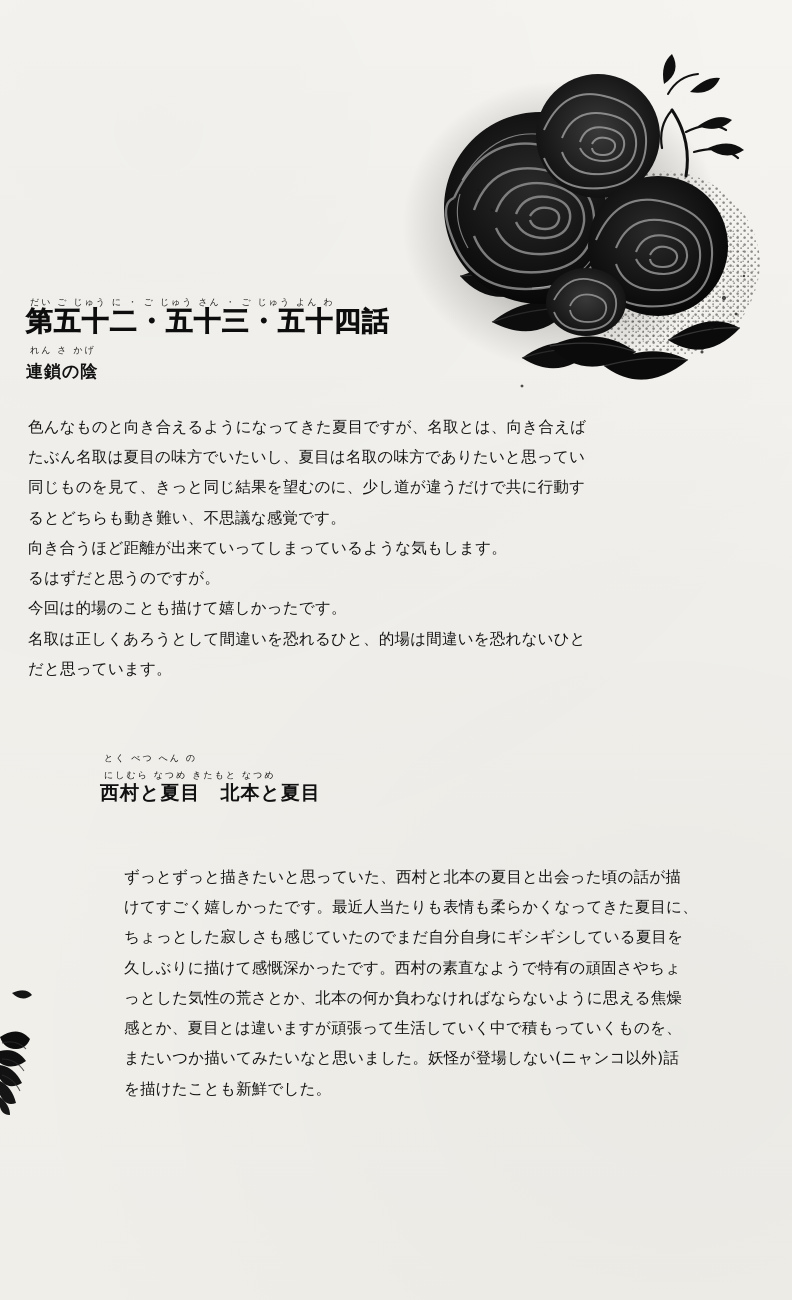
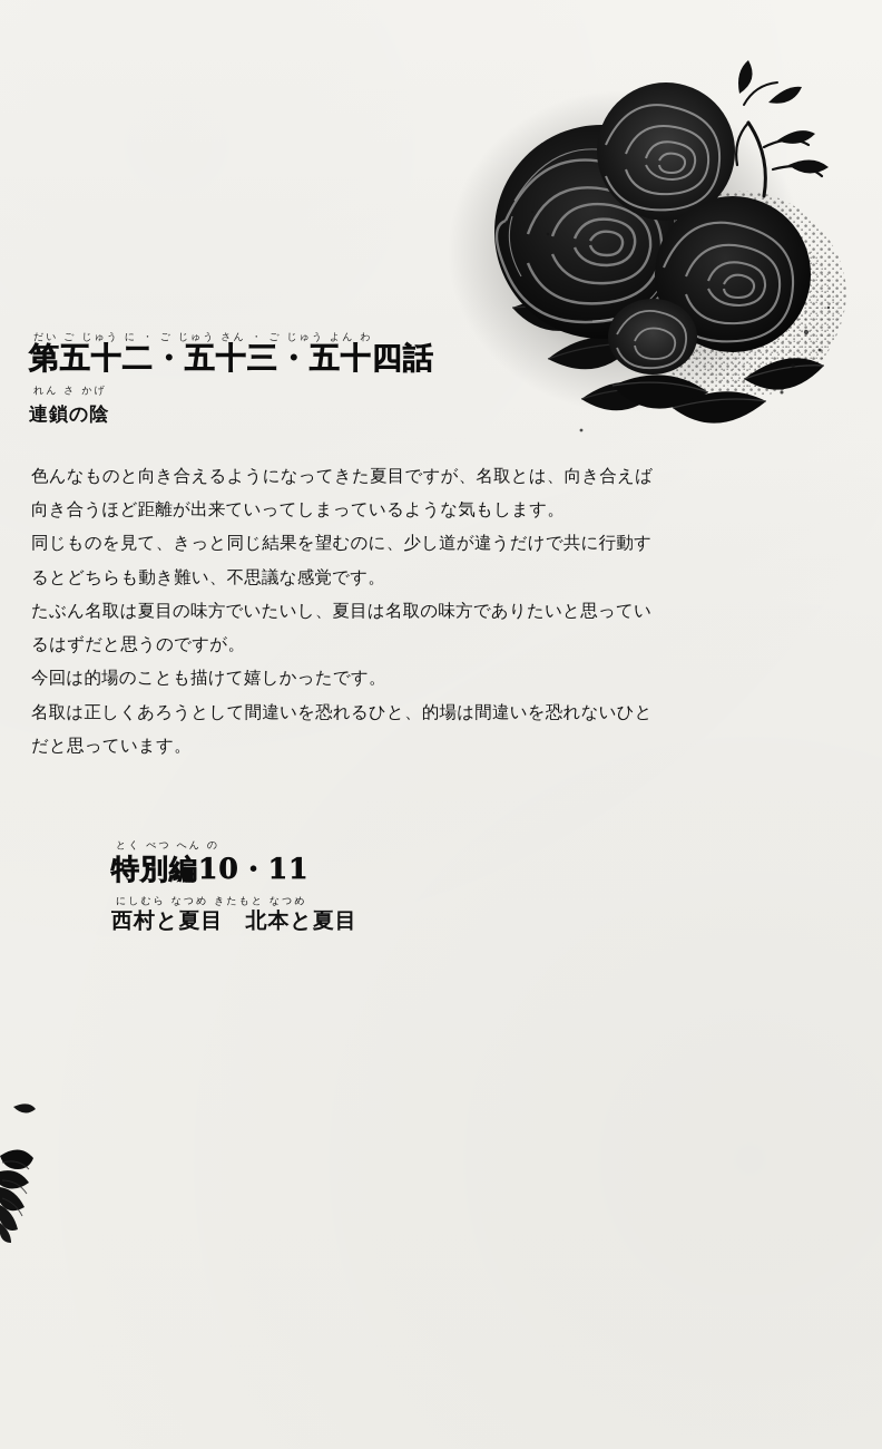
  だい ご じゅう に ・ ご じゅう さん ・ ご じゅう よん わ
  第五十二・五十三・五十四話
  れん さ かげ
  連鎖の陰
  色んなものと向き合えるようになってきた夏目ですが、名取とは、向き合えば
- たぶん名取は夏目の味方でいたいし、夏目は名取の味方でありたいと思ってい
+ 向き合うほど距離が出来ていってしまっているような気もします。
  同じものを見て、きっと同じ結果を望むのに、少し道が違うだけで共に行動す
  るとどちらも動き難い、不思議な感覚です。
- 向き合うほど距離が出来ていってしまっているような気もします。
+ たぶん名取は夏目の味方でいたいし、夏目は名取の味方でありたいと思ってい
  るはずだと思うのですが。
  今回は的場のことも描けて嬉しかったです。
  名取は正しくあろうとして間違いを恐れるひと、的場は間違いを恐れないひと
  だと思っています。
  とく べつ へん の
+ 特別編10・11
  にしむら なつめ きたもと なつめ
  西村と夏目 北本と夏目
- ずっとずっと描きたいと思っていた、西村と北本の夏目と出会った頃の話が描
- けてすごく嬉しかったです。最近人当たりも表情も柔らかくなってきた夏目に、
- ちょっとした寂しさも感じていたのでまだ自分自身にギシギシしている夏目を
- 久しぶりに描けて感慨深かったです。西村の素直なようで特有の頑固さやちょ
- っとした気性の荒さとか、北本の何か負わなければならないように思える焦燥
- 感とか、夏目とは違いますが頑張って生活していく中で積もっていくものを、
- またいつか描いてみたいなと思いました。妖怪が登場しない(ニャンコ以外)話
- を描けたことも新鮮でした。
